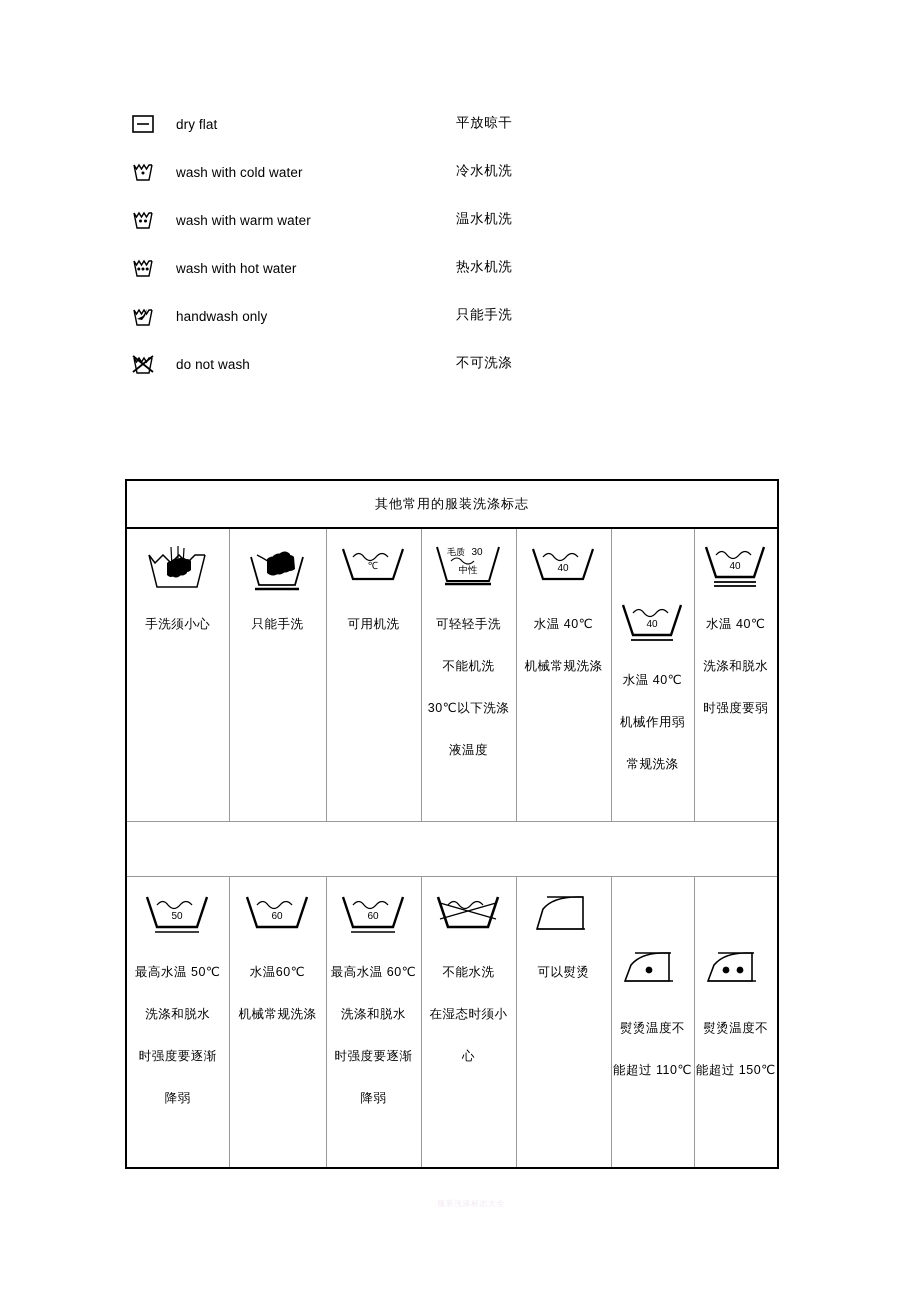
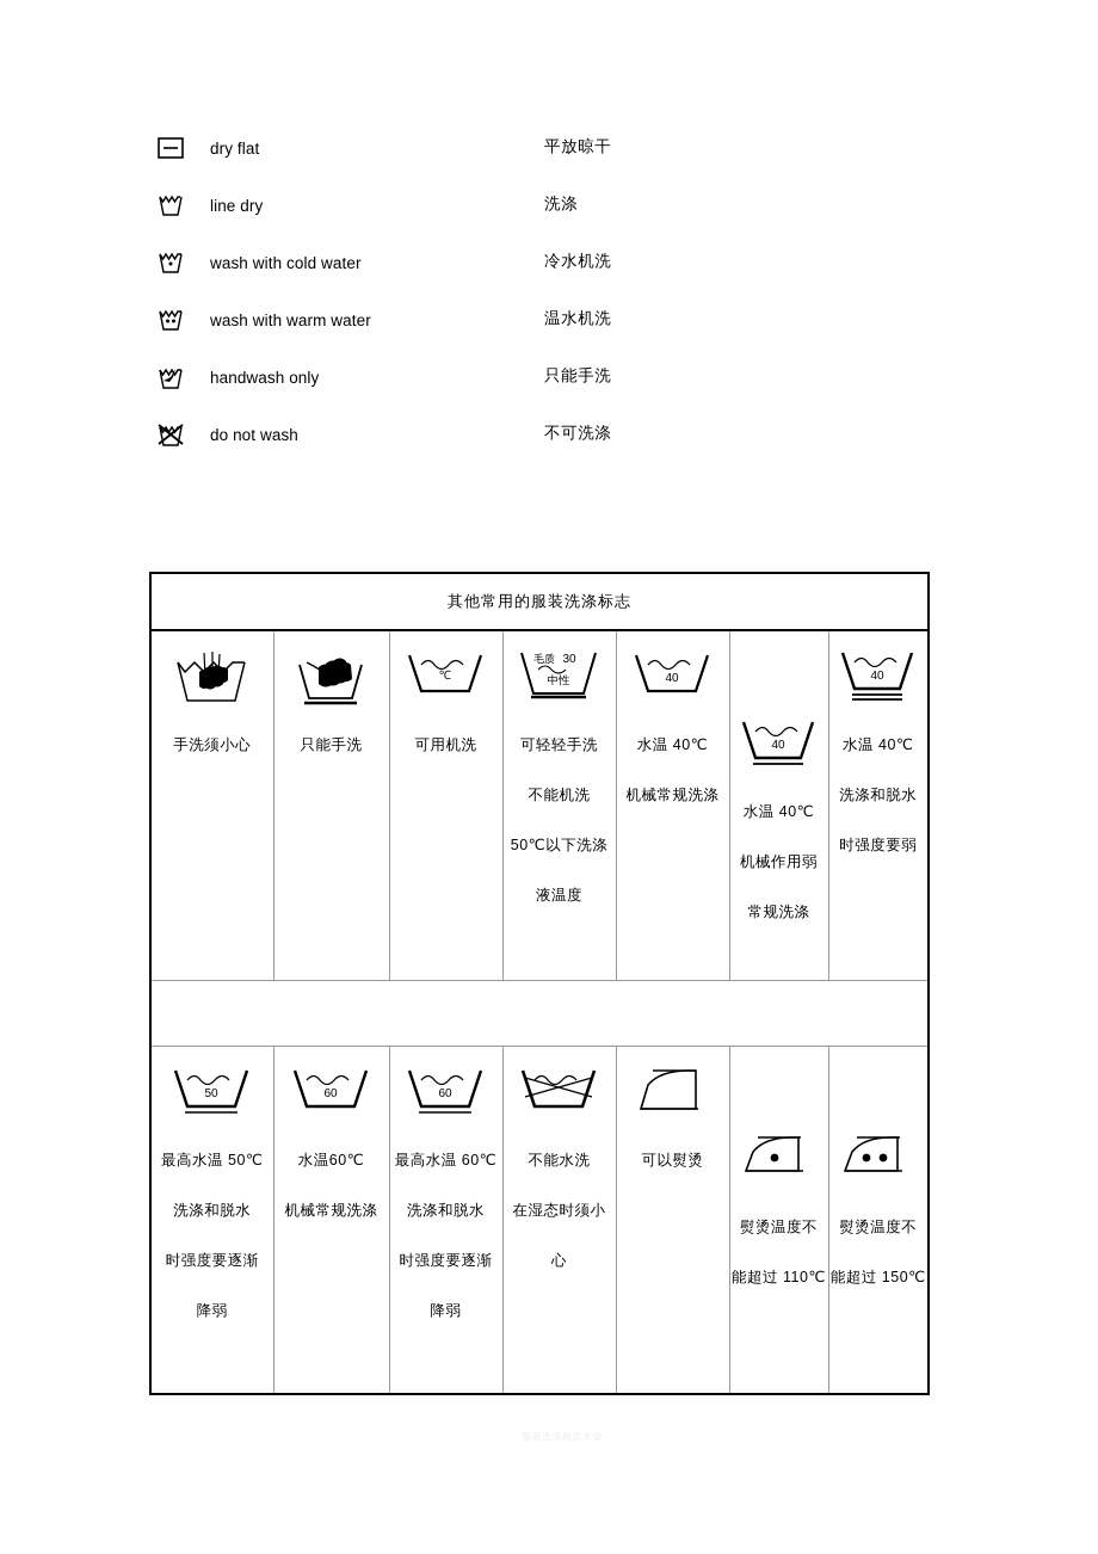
  dry flat
  平放晾干
+ line dry
+ 洗涤
  wash with cold water
  冷水机洗
  wash with warm water
  温水机洗
- wash with hot water
- 热水机洗
  handwash only
  只能手洗
  do not wash
  不可洗涤
  其他常用的服装洗涤标志
- 手洗须小心	只能手洗	℃ 可用机洗	毛质 30 中性 可轻轻手洗 不能机洗 30℃以下洗涤 液温度	40 水温 40℃ 机械常规洗涤	40 水温 40℃ 机械作用弱 常规洗涤	40 水温 40℃ 洗涤和脱水 时强度要弱
+ 手洗须小心	只能手洗	℃ 可用机洗	毛质 30 中性 可轻轻手洗 不能机洗 50℃以下洗涤 液温度	40 水温 40℃ 机械常规洗涤	40 水温 40℃ 机械作用弱 常规洗涤	40 水温 40℃ 洗涤和脱水 时强度要弱
  50 最高水温 50℃ 洗涤和脱水 时强度要逐渐 降弱	60 水温60℃ 机械常规洗涤	60 最高水温 60℃ 洗涤和脱水 时强度要逐渐 降弱	不能水洗 在湿态时须小 心	可以熨烫	熨烫温度不 能超过 110℃	熨烫温度不 能超过 150℃
